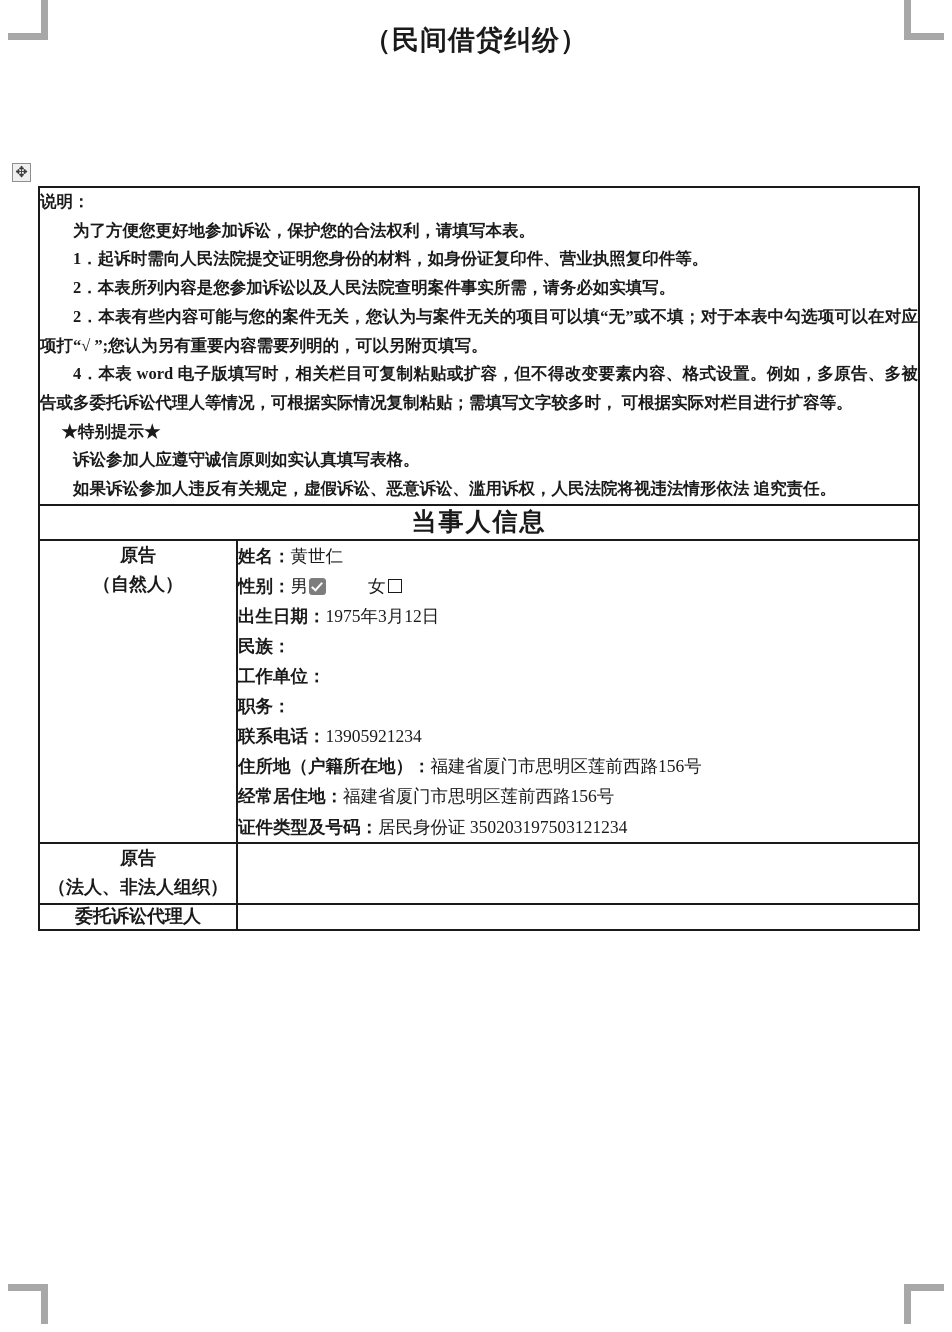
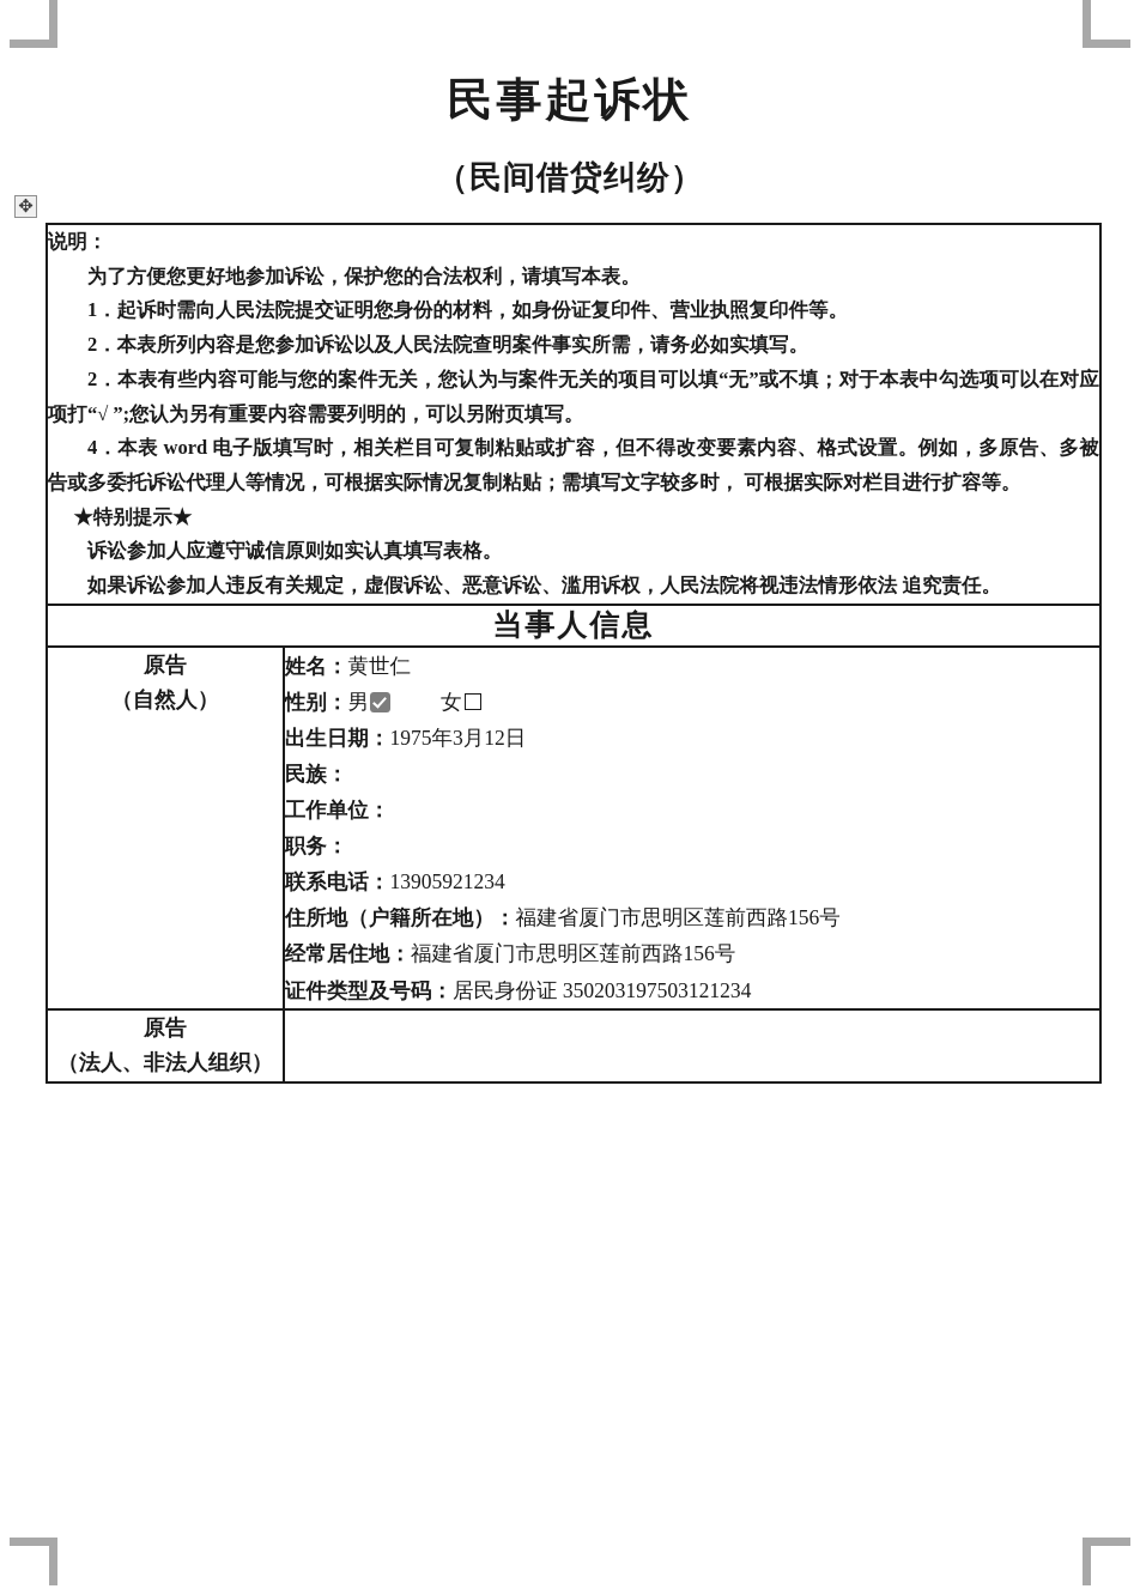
+ 民事起诉状
  （民间借贷纠纷）
  ✥
  说明： 为了方便您更好地参加诉讼，保护您的合法权利，请填写本表。 1．起诉时需向人民法院提交证明您身份的材料，如身份证复印件、营业执照复印件等。 2．本表所列内容是您参加诉讼以及人民法院查明案件事实所需，请务必如实填写。 2．本表有些内容可能与您的案件无关，您认为与案件无关的项目可以填“无”或不填；对于本表中勾选项可以在对应项打“√ ”;您认为另有重要内容需要列明的，可以另附页填写。 4．本表 word 电子版填写时，相关栏目可复制粘贴或扩容，但不得改变要素内容、格式设置。例如，多原告、多被告或多委托诉讼代理人等情况，可根据实际情况复制粘贴；需填写文字较多时， 可根据实际对栏目进行扩容等。 ★特别提示★ 诉讼参加人应遵守诚信原则如实认真填写表格。 如果诉讼参加人违反有关规定，虚假诉讼、恶意诉讼、滥用诉权，人民法院将视违法情形依法 追究责任。
  当事人信息
  原告 （自然人）	姓名：黄世仁 性别：男 女 出生日期：1975年3月12日 民族： 工作单位： 职务： 联系电话：13905921234 住所地（户籍所在地）：福建省厦门市思明区莲前西路156号 经常居住地：福建省厦门市思明区莲前西路156号 证件类型及号码：居民身份证 350203197503121234
  原告 （法人、非法人组织）
- 委托诉讼代理人
